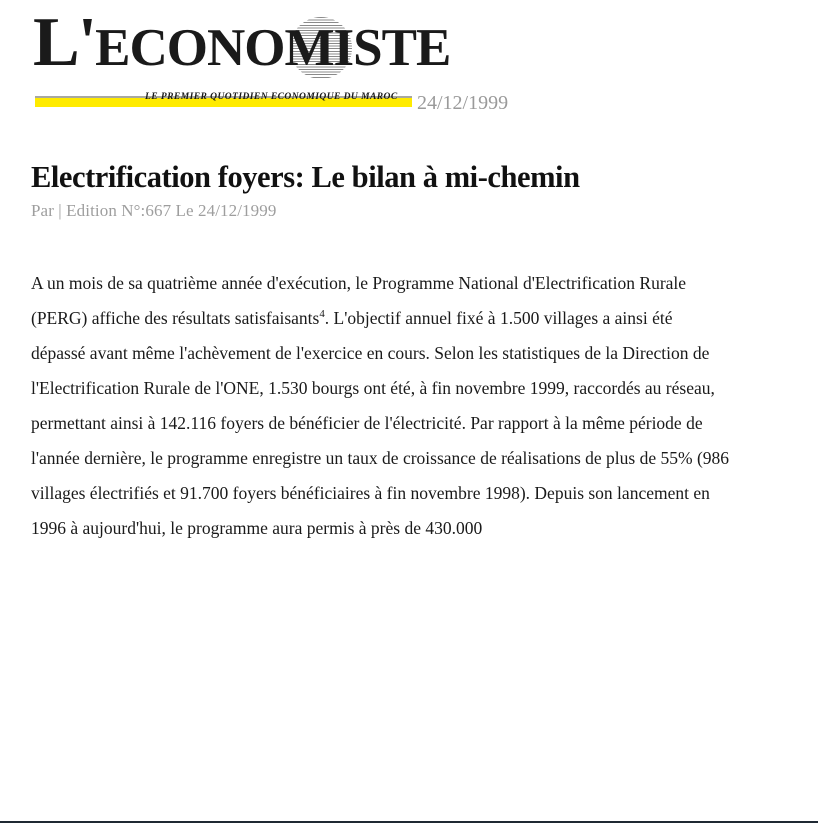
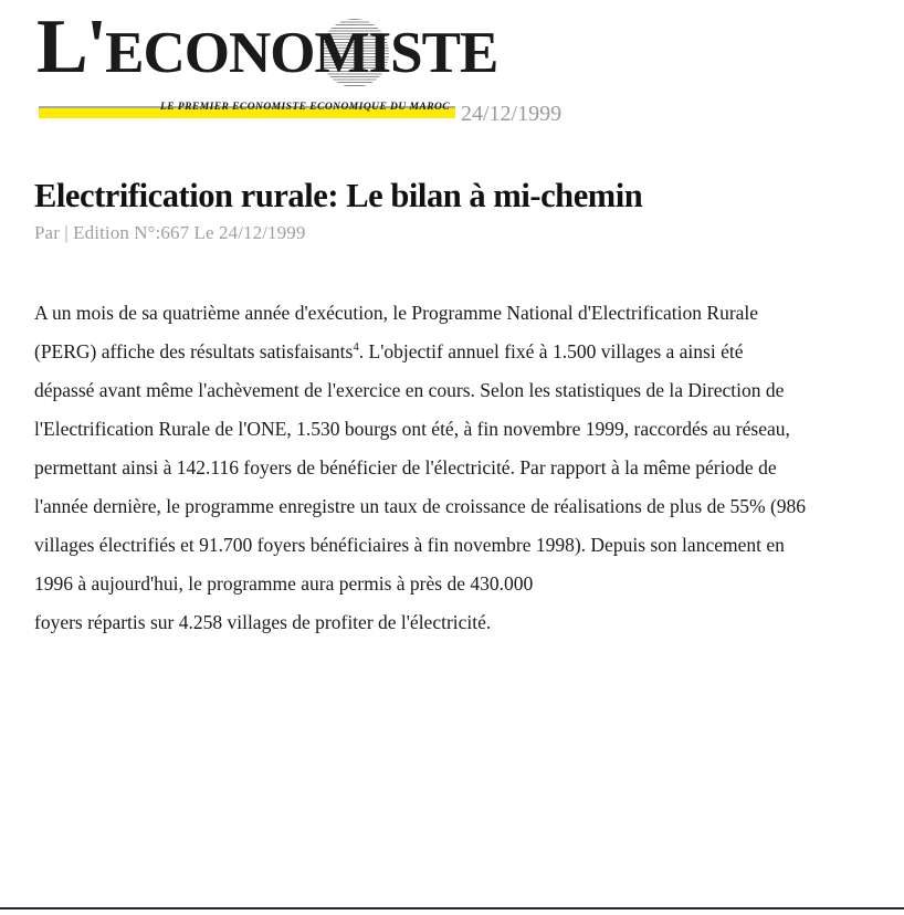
  L'ECONOMISTE
- LE PREMIER QUOTIDIEN ECONOMIQUE DU MAROC
+ LE PREMIER ECONOMISTE ECONOMIQUE DU MAROC
  24/12/1999
- Electrification foyers: Le bilan à mi-chemin
+ Electrification rurale: Le bilan à mi-chemin
  Par | Edition N°:667 Le 24/12/1999
  A un mois de sa quatrième année d'exécution, le Programme National d'Electrification Rurale (PERG) affiche des résultats satisfaisants4. L'objectif annuel fixé à 1.500 villages a ainsi été dépassé avant même l'achèvement de l'exercice en cours. Selon les statistiques de la Direction de l'Electrification Rurale de l'ONE, 1.530 bourgs ont été, à fin novembre 1999, raccordés au réseau, permettant ainsi à 142.116 foyers de bénéficier de l'électricité. Par rapport à la même période de l'année dernière, le programme enregistre un taux de croissance de réalisations de plus de 55% (986 villages électrifiés et 91.700 foyers bénéficiaires à fin novembre 1998). Depuis son lancement en 1996 à aujourd'hui, le programme aura permis à près de 430.000
+ foyers répartis sur 4.258 villages de profiter de l'électricité.
